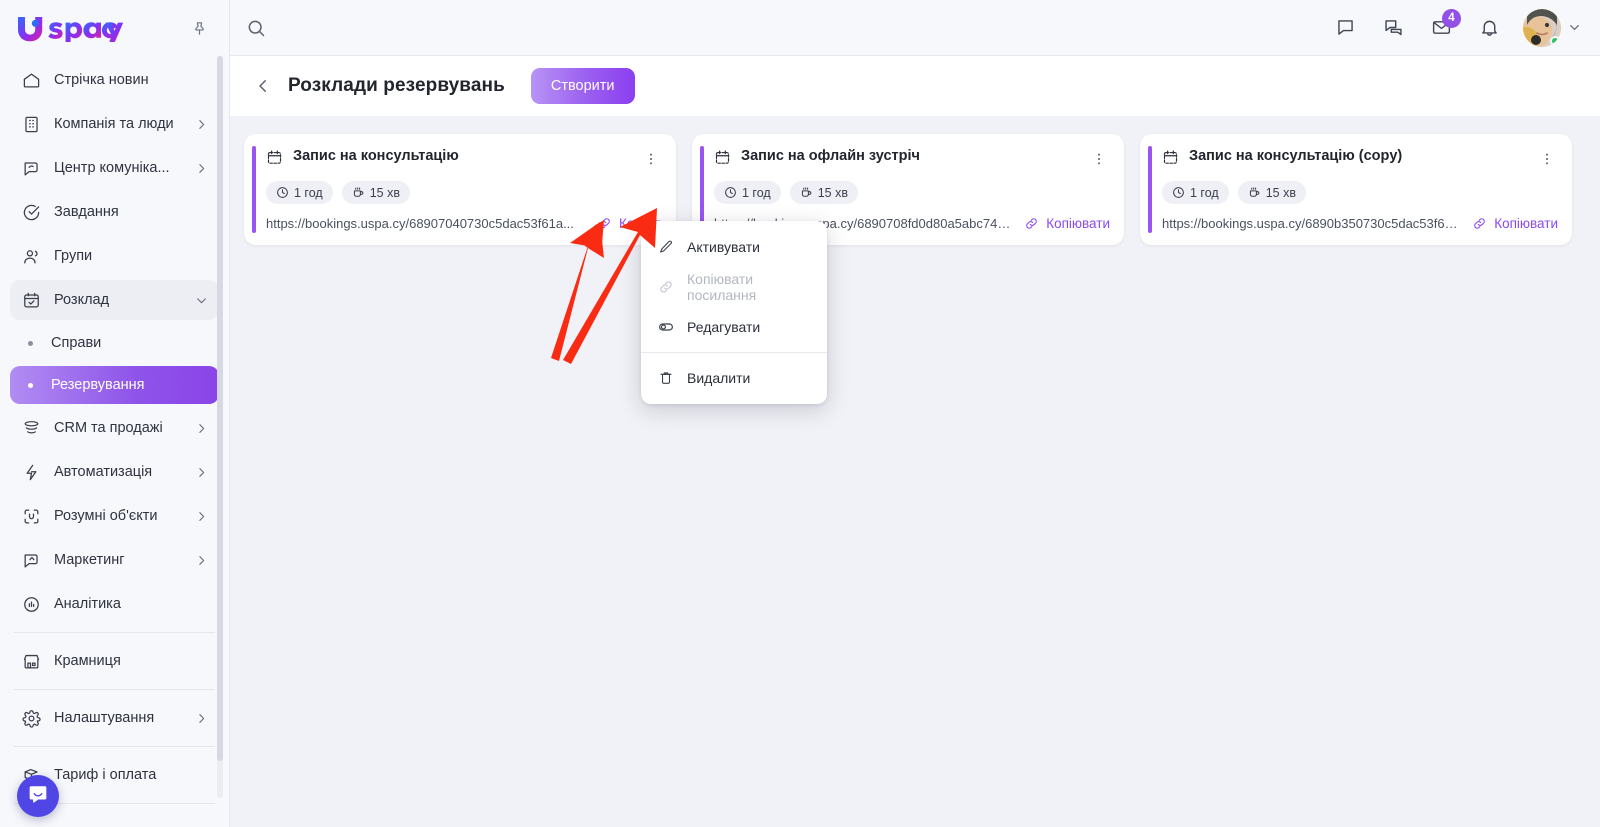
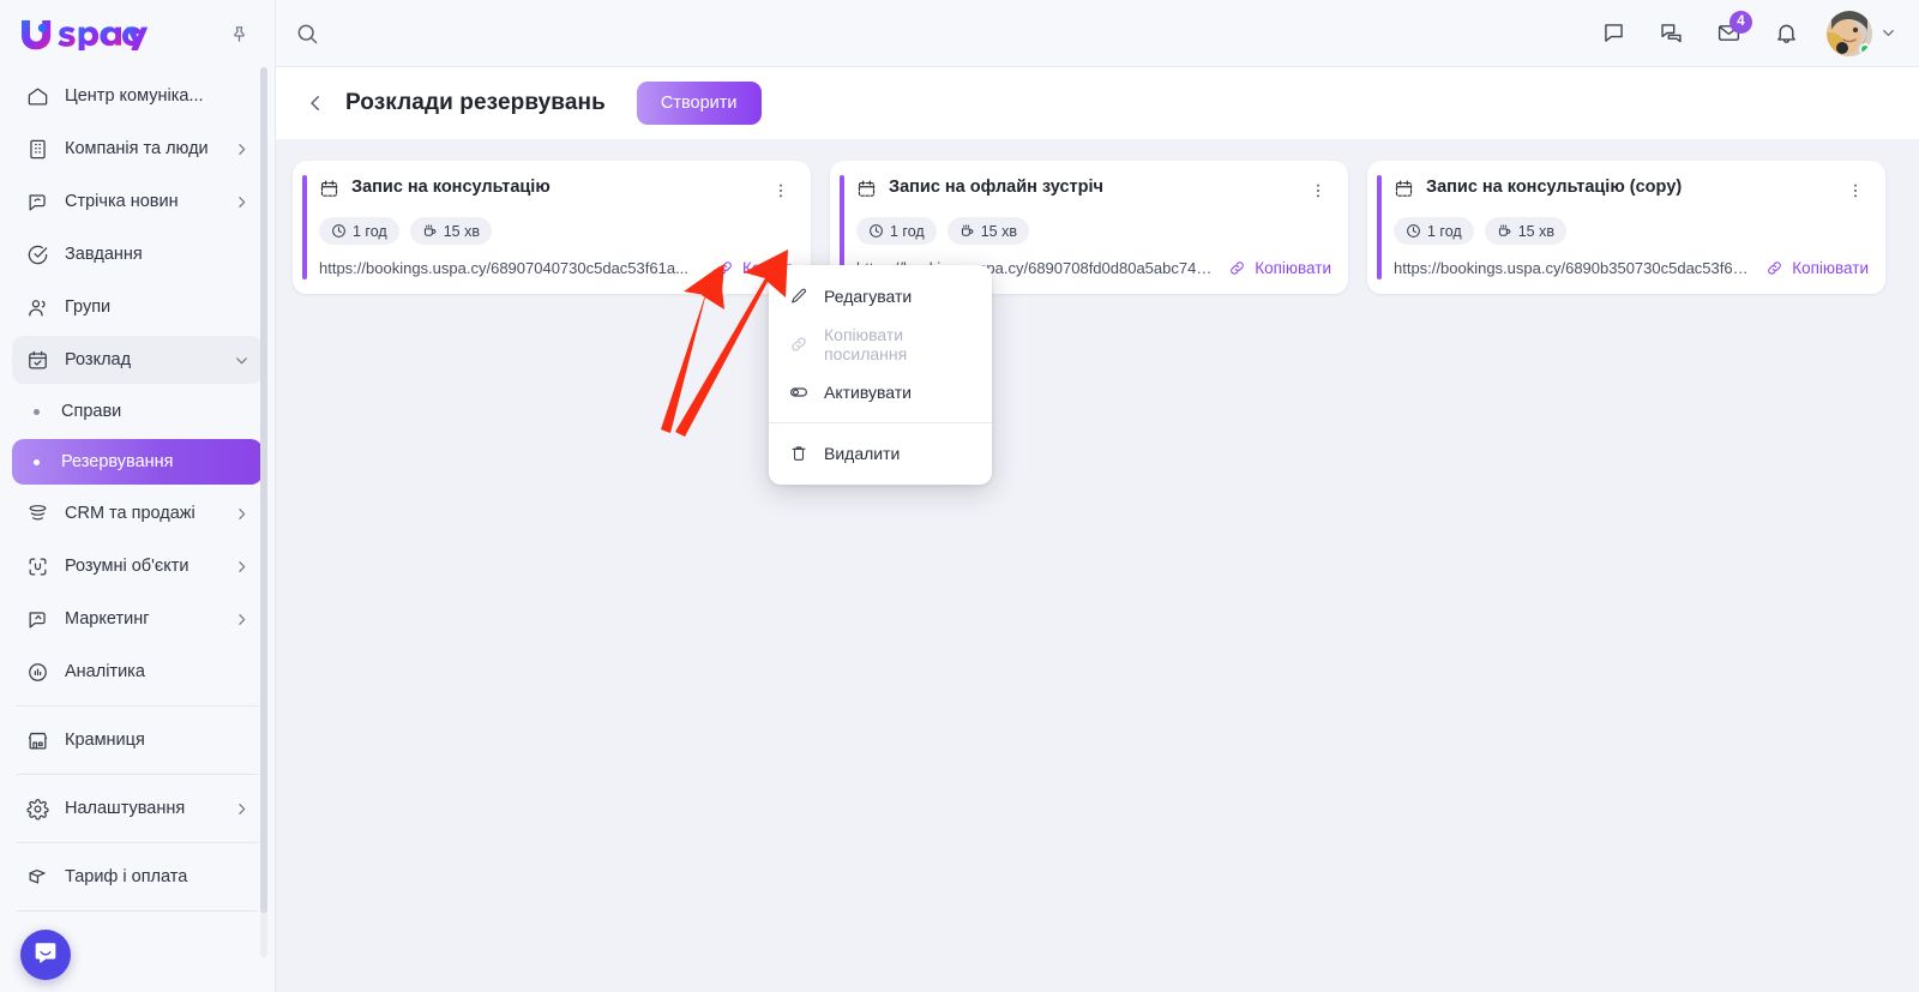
- Стрічка новин
+ Центр комуніка...
  Компанія та люди
- Центр комуніка...
+ Стрічка новин
  Завдання
  Групи
  Розклад
  Справи
  Резервування
  CRM та продажі
- Автоматизація
  Розумні об'єкти
  Маркетинг
  Аналітика
  Крамниця
  Налаштування
  Тариф і оплата
  4
  Розклади резервувань
  Створити
  Запис на консультацію
  1 год
  15 хв
  https://bookings.uspa.cy/68907040730c5dac53f61a...
  Запис на офлайн зустріч
  1 год
  15 хв
  Копіювати
  Запис на консультацію (copy)
  1 год
  15 хв
  https://bookings.uspa.cy/6890b350730c5dac53f624.
  Копіювати
- Активувати
+ Редагувати
  Копіювати посилання
- Редагувати
+ Активувати
  Видалити
